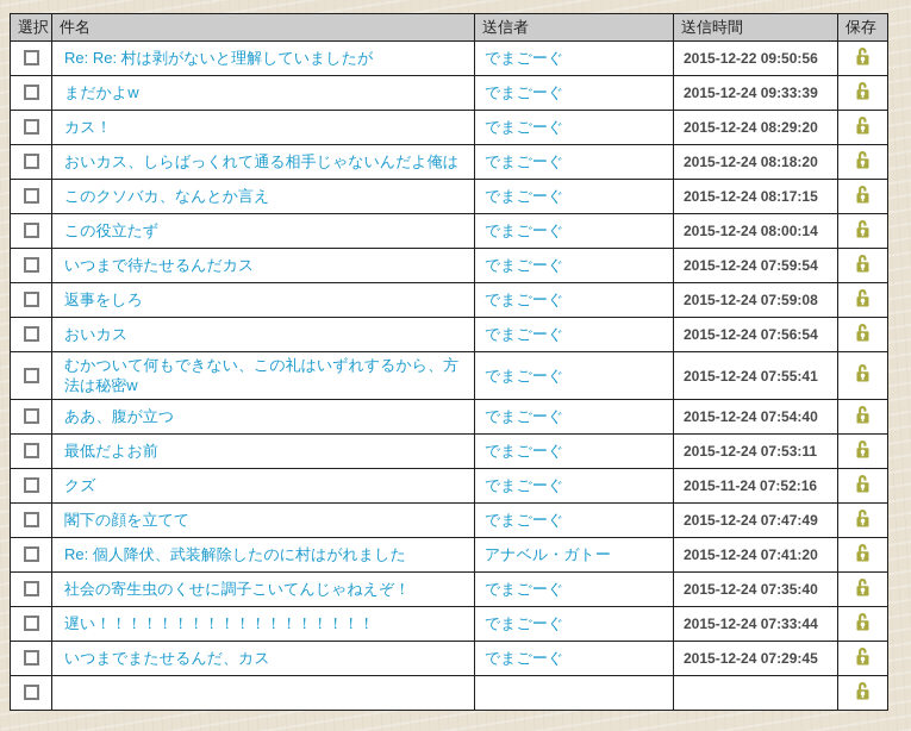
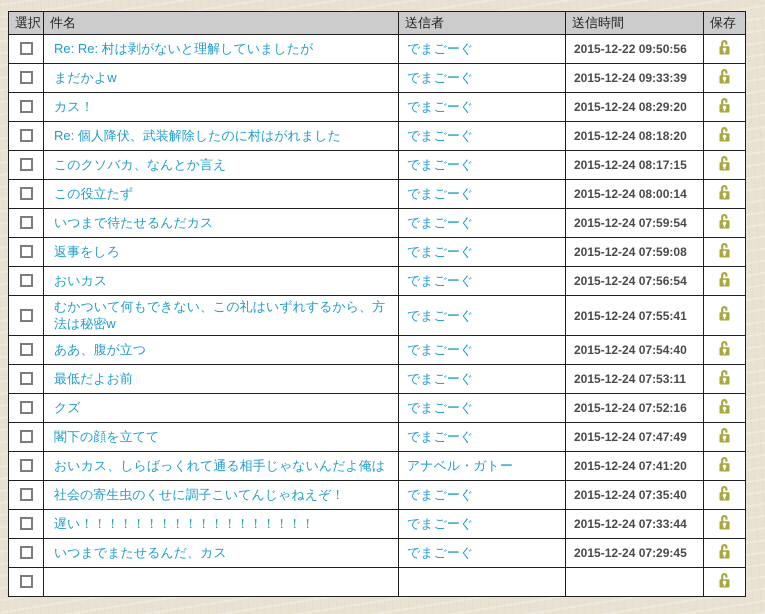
  選択	件名	送信者	送信時間	保存
  	Re: Re: 村は剥がないと理解していましたが	でまごーぐ	2015-12-22 09:50:56
  	まだかよw	でまごーぐ	2015-12-24 09:33:39
  	カス！	でまごーぐ	2015-12-24 08:29:20
- 	おいカス、しらばっくれて通る相手じゃないんだよ俺は	でまごーぐ	2015-12-24 08:18:20
+ 	Re: 個人降伏、武装解除したのに村はがれました	でまごーぐ	2015-12-24 08:18:20
  	このクソバカ、なんとか言え	でまごーぐ	2015-12-24 08:17:15
  	この役立たず	でまごーぐ	2015-12-24 08:00:14
  	いつまで待たせるんだカス	でまごーぐ	2015-12-24 07:59:54
  	返事をしろ	でまごーぐ	2015-12-24 07:59:08
  	おいカス	でまごーぐ	2015-12-24 07:56:54
  	むかついて何もできない、この礼はいずれするから、方法は秘密w	でまごーぐ	2015-12-24 07:55:41
  	ああ、腹が立つ	でまごーぐ	2015-12-24 07:54:40
  	最低だよお前	でまごーぐ	2015-12-24 07:53:11
- 	クズ	でまごーぐ	2015-11-24 07:52:16
+ 	クズ	でまごーぐ	2015-12-24 07:52:16
  	閣下の顔を立てて	でまごーぐ	2015-12-24 07:47:49
- 	Re: 個人降伏、武装解除したのに村はがれました	アナベル・ガトー	2015-12-24 07:41:20
+ 	おいカス、しらばっくれて通る相手じゃないんだよ俺は	アナベル・ガトー	2015-12-24 07:41:20
  	社会の寄生虫のくせに調子こいてんじゃねえぞ！	でまごーぐ	2015-12-24 07:35:40
  	遅い！！！！！！！！！！！！！！！！！！	でまごーぐ	2015-12-24 07:33:44
  	いつまでまたせるんだ、カス	でまごーぐ	2015-12-24 07:29:45
